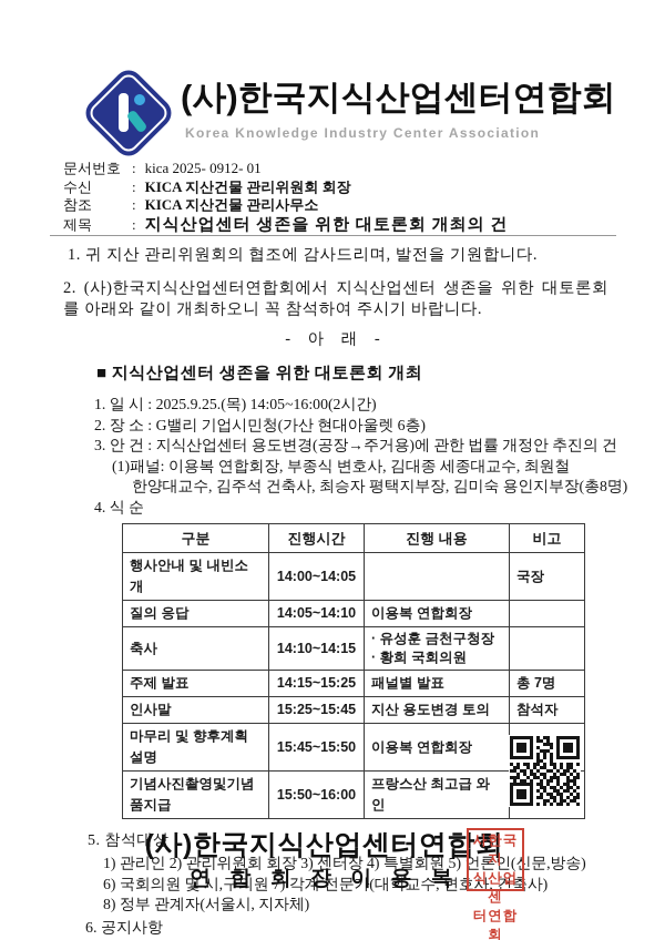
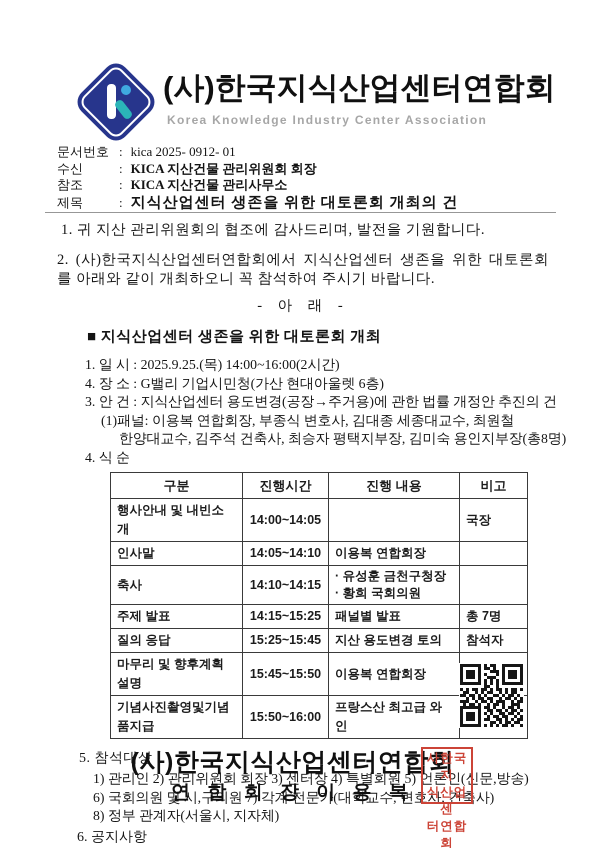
  (사)한국지식산업센터연합회
  Korea Knowledge Industry Center Association
  문서번호
  :
  kica 2025- 0912- 01
  수신
  :
  KICA 지산건물 관리위원회 회장
  참조
  :
  KICA 지산건물 관리사무소
  제목
  :
  지식산업센터 생존을 위한 대토론회 개최의 건
  1. 귀 지산 관리위원회의 협조에 감사드리며, 발전을 기원합니다.
  2. (사)한국지식산업센터연합회에서 지식산업센터 생존을 위한 대토론회를 아래와 같이 개최하오니 꼭 참석하여 주시기 바랍니다.
  - 아 래 -
  ■ 지식산업센터 생존을 위한 대토론회 개최
- 1. 일 시 : 2025.9.25.(목) 14:05~16:00(2시간)
+ 1. 일 시 : 2025.9.25.(목) 14:00~16:00(2시간)
- 2. 장 소 : G밸리 기업시민청(가산 현대아울렛 6층)
+ 4. 장 소 : G밸리 기업시민청(가산 현대아울렛 6층)
  3. 안 건 : 지식산업센터 용도변경(공장→주거용)에 관한 법률 개정안 추진의 건
  (1)패널: 이용복 연합회장, 부종식 변호사, 김대종 세종대교수, 최원철
  한양대교수, 김주석 건축사, 최승자 평택지부장, 김미숙 용인지부장(총8명)
  4. 식 순
  구분	진행시간	진행 내용	비고
  행사안내 및 내빈소개	14:00~14:05		국장
- 질의 응답	14:05~14:10	이용복 연합회장
+ 인사말	14:05~14:10	이용복 연합회장
  축사	14:10~14:15	· 유성훈 금천구청장 · 황희 국회의원
  주제 발표	14:15~15:25	패널별 발표	총 7명
- 인사말	15:25~15:45	지산 용도변경 토의	참석자
+ 질의 응답	15:25~15:45	지산 용도변경 토의	참석자
  마무리 및 향후계획설명	15:45~15:50	이용복 연합회장
  기념사진촬영및기념품지급	15:50~16:00	프랑스산 최고급 와인
  5. 참석대상
  1) 관리인 2) 관리위원회 회장 3) 센터장 4) 특별회원 5) 언론인(신문,방송)
  6) 국회의원 및 시,구의원 7) 각계 전문가(대학교수, 변호사, 건축사)
  8) 정부 관계자(서울시, 지자체)
  6. 공지사항
  (사)한국지식산업센터연합회
  연 합 회 장 이 용 복
  사한국지
  식산업센
  터연합회
